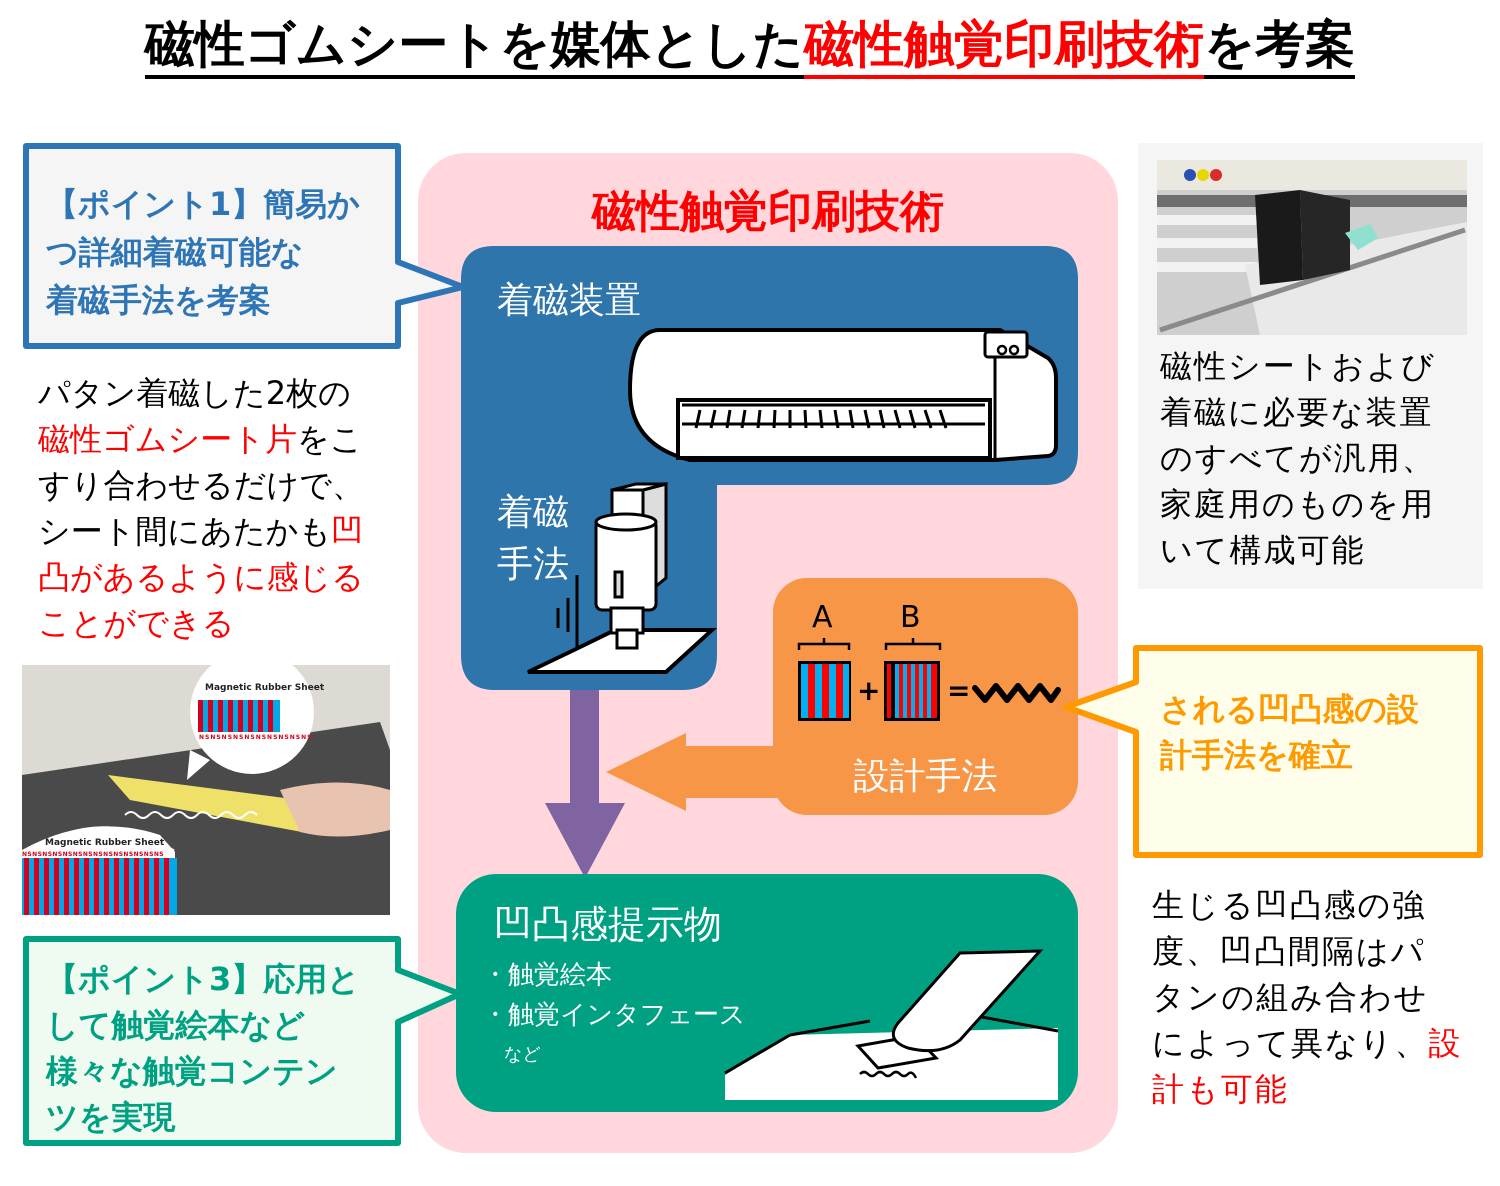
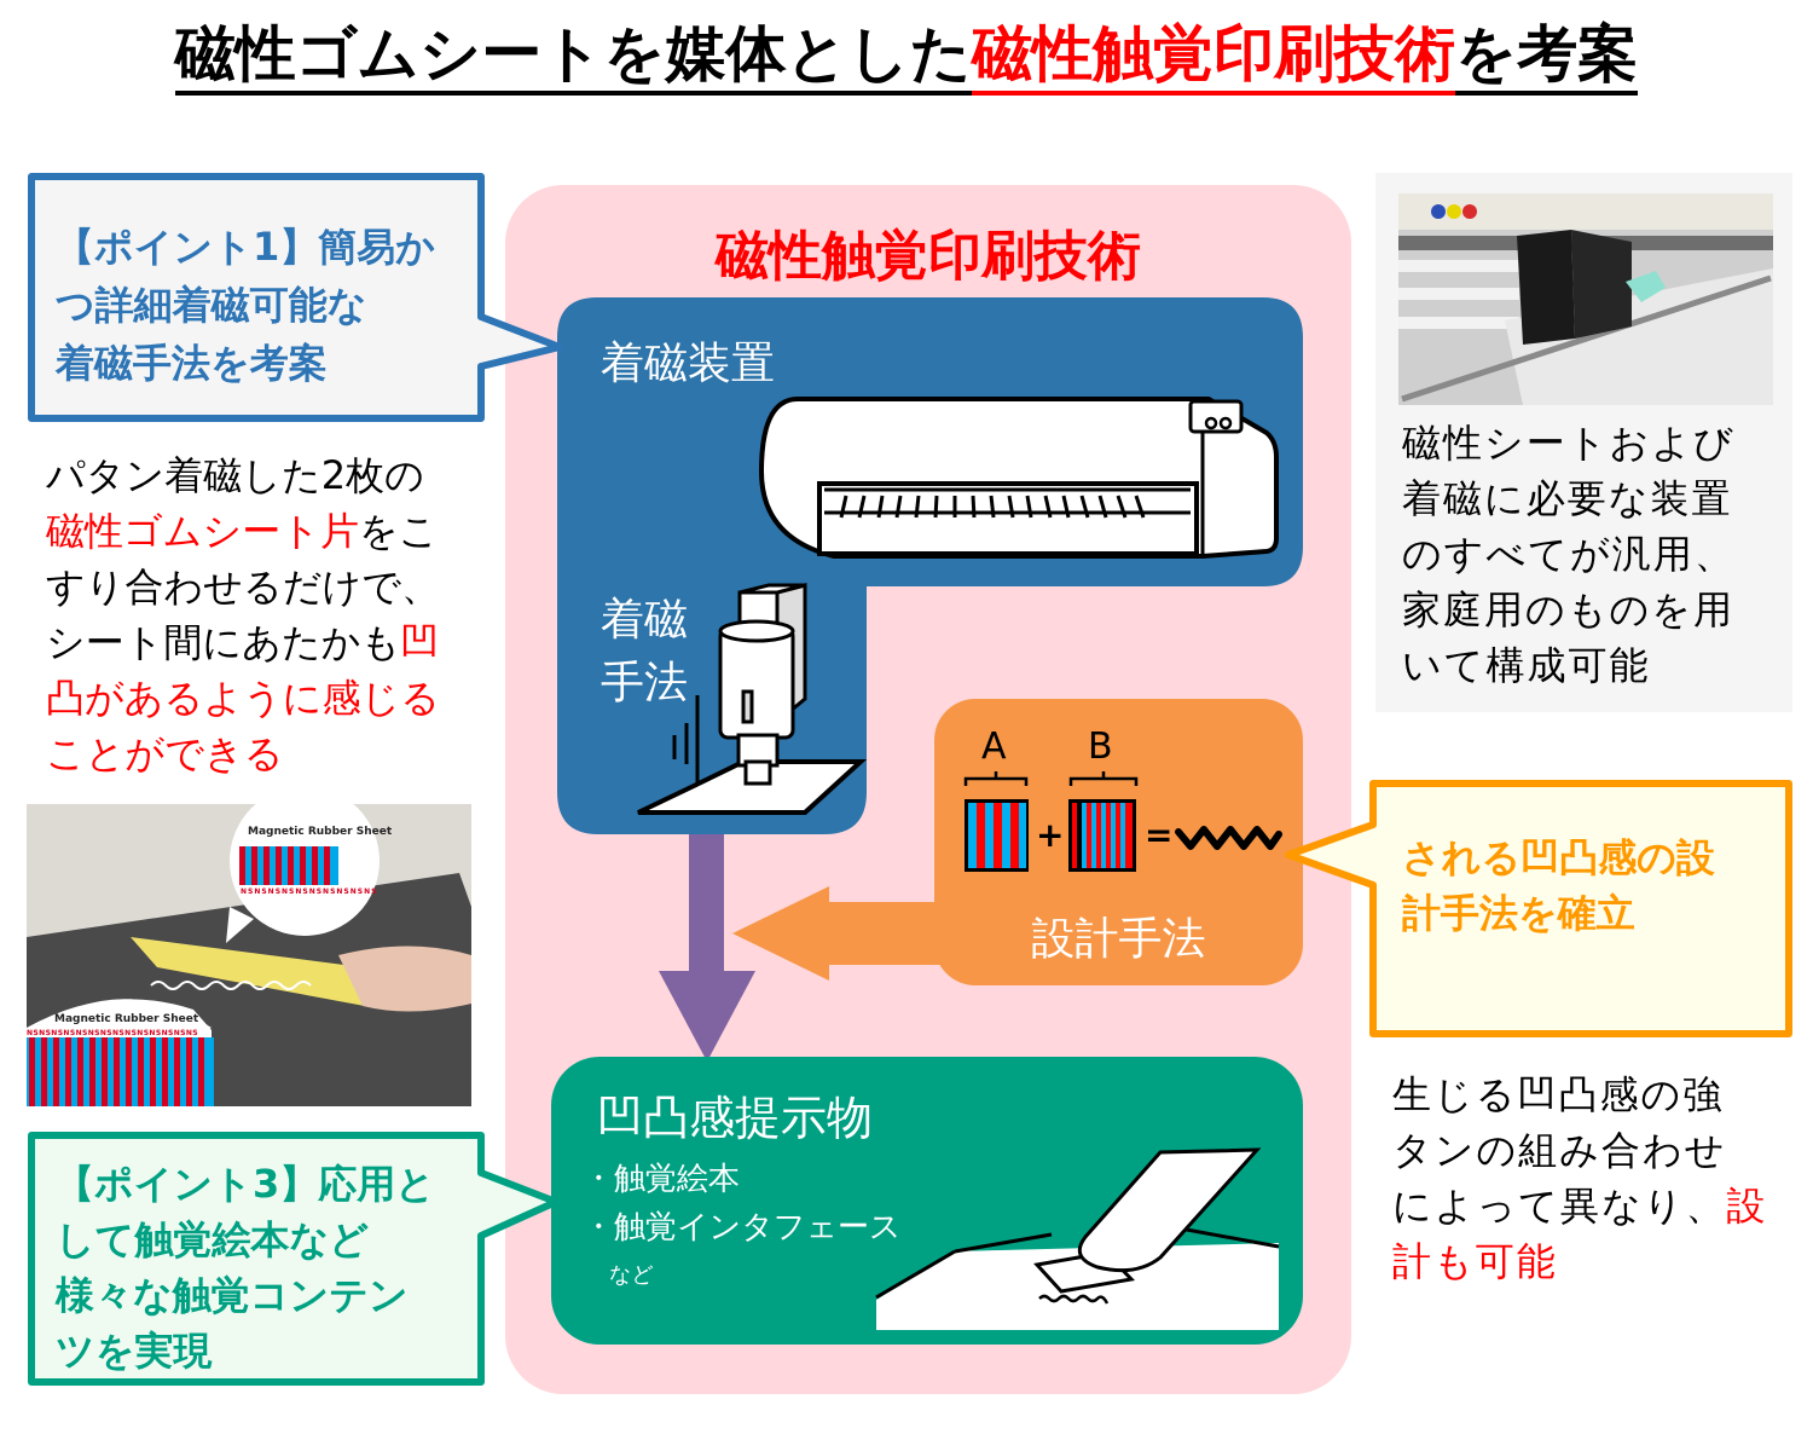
  磁性ゴムシートを媒体とした磁性触覚印刷技術を考案
  磁性触覚印刷技術
  着磁装置
  着磁
  手法
  A
  B
  +
  =
  設計手法
  凹凸感提示物
  ・触覚絵本
  ・触覚インタフェース
  など
  【ポイント1】簡易か
  つ詳細着磁可能な
  着磁手法を考案
  パタン着磁した2枚の
  磁性ゴムシート片をこ
  すり合わせるだけで、
  シート間にあたかも凹
  凸があるように感じる
  ことができる
  Magnetic Rubber Sheet
  Magnetic Rubber Sheet
  【ポイント3】応用と
  して触覚絵本など
  様々な触覚コンテン
  ツを実現
  磁性シートおよび
  着磁に必要な装置
  のすべてが汎用、
  家庭用のものを用
  いて構成可能
  される凹凸感の設
  計手法を確立
  生じる凹凸感の強
- 度、凹凸間隔はパ
  タンの組み合わせ
  によって異なり、設
  計も可能
